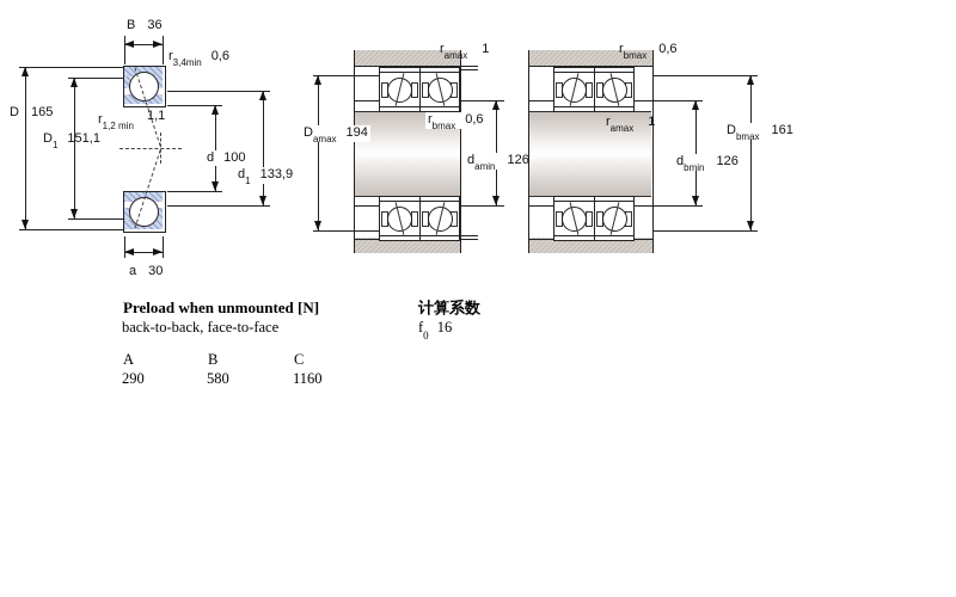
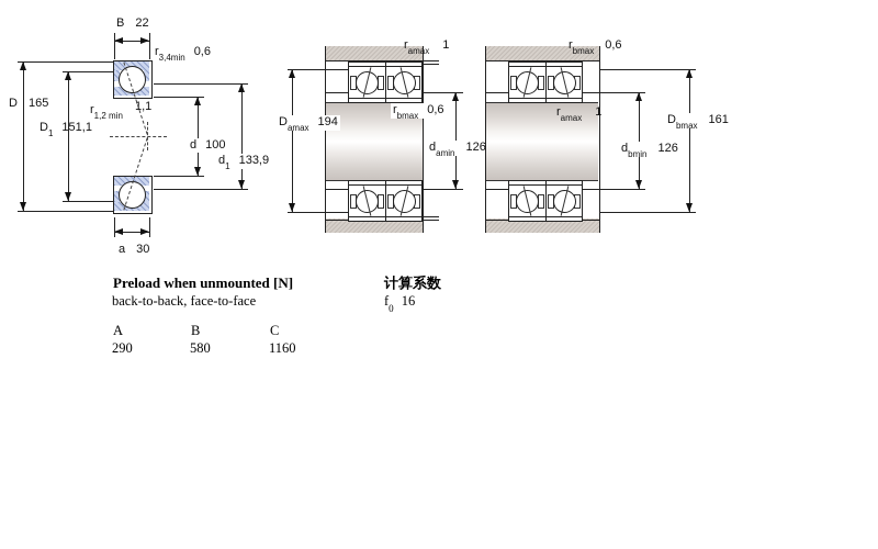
- B 36
+ B 22
  r3,4min0,6
  D 165
  D1151,1
  r1,2 min
  1,1
  d 100
  d1133,9
  a 30
  Damax194
  ramax1
  rbmax0,6
  damin126
  rbmax0,6
  ramax1
  Dbmax161
  dbmin126
  Preload when unmounted [N]
  back-to-back, face-to-face
  A
  B
  C
  290
  580
  1160
  计算系数
  f0 16
